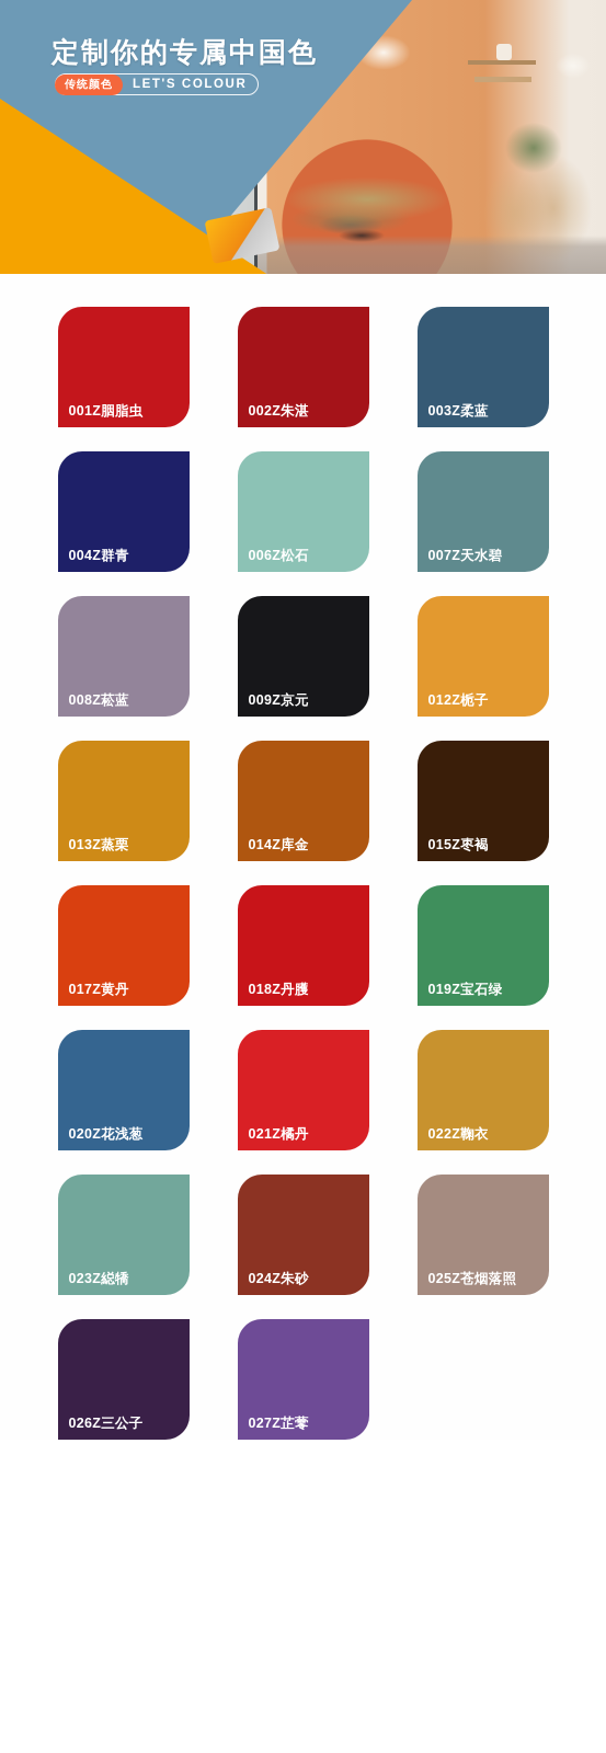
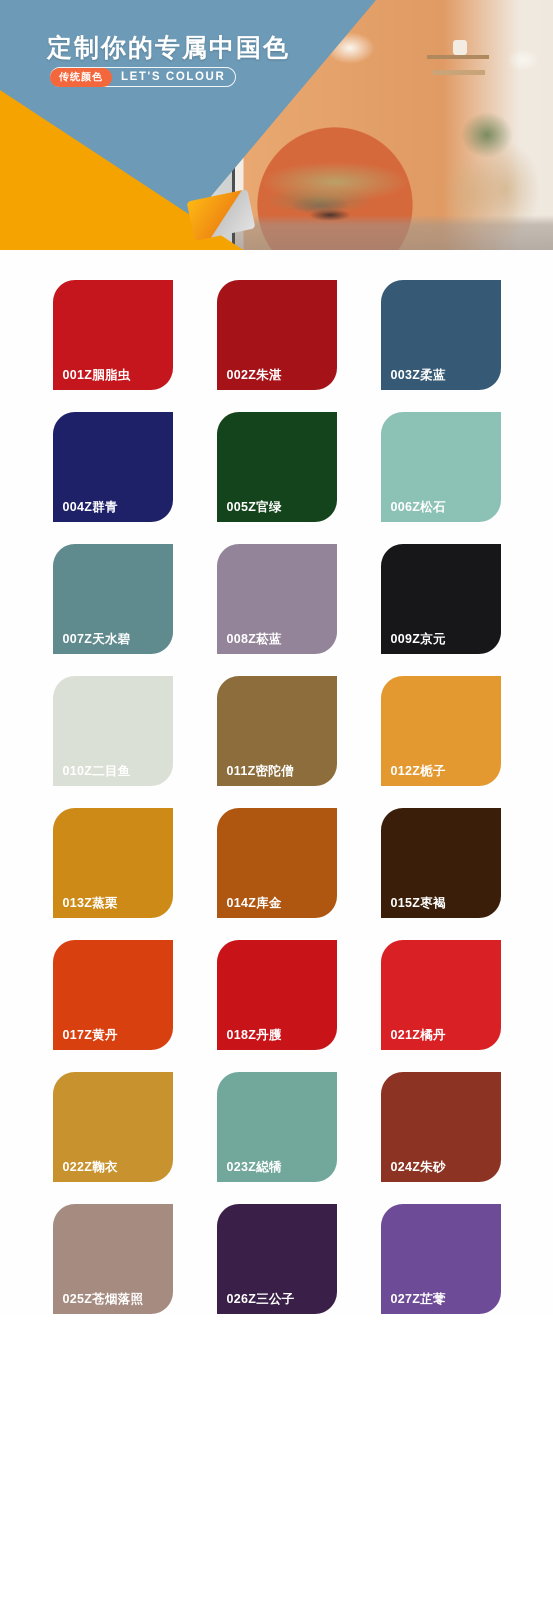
  定制你的专属中国色
  传统颜色
  LET'S COLOUR
  001Z胭脂虫
  002Z朱湛
  003Z柔蓝
  004Z群青
+ 005Z官绿
  006Z松石
  007Z天水碧
  008Z菘蓝
  009Z京元
+ 010Z二目鱼
+ 011Z密陀僧
  012Z栀子
  013Z蒸栗
  014Z库金
  015Z枣褐
  017Z黄丹
  018Z丹臒
- 019Z宝石绿
- 020Z花浅葱
  021Z橘丹
  022Z鞠衣
  023Z縂犞
  024Z朱砂
  025Z苍烟落照
  026Z三公子
  027Z芷蕶
